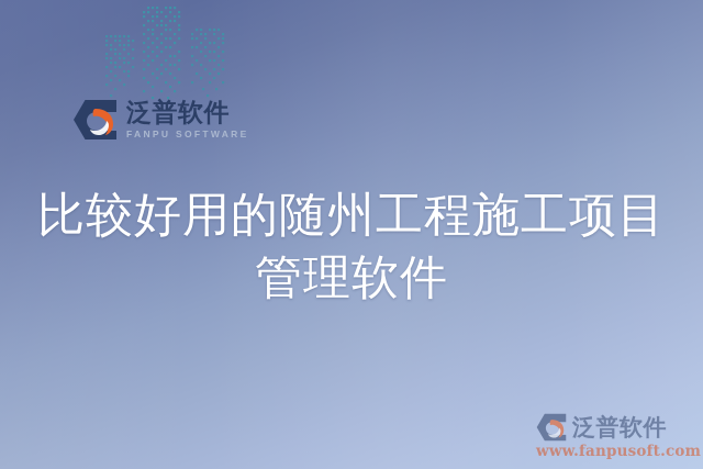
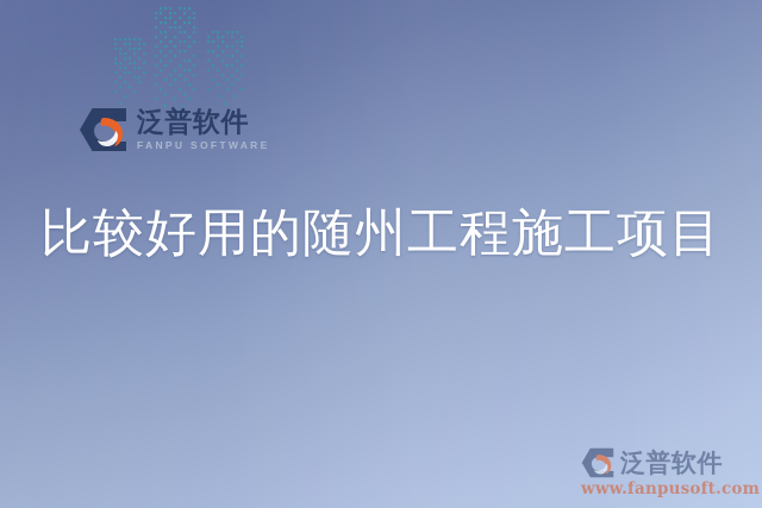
  泛普软件
  FANPU SOFTWARE
  比较好用的随州工程施工项目
- 管理软件
  泛普软件
  www.fanpusoft.com
